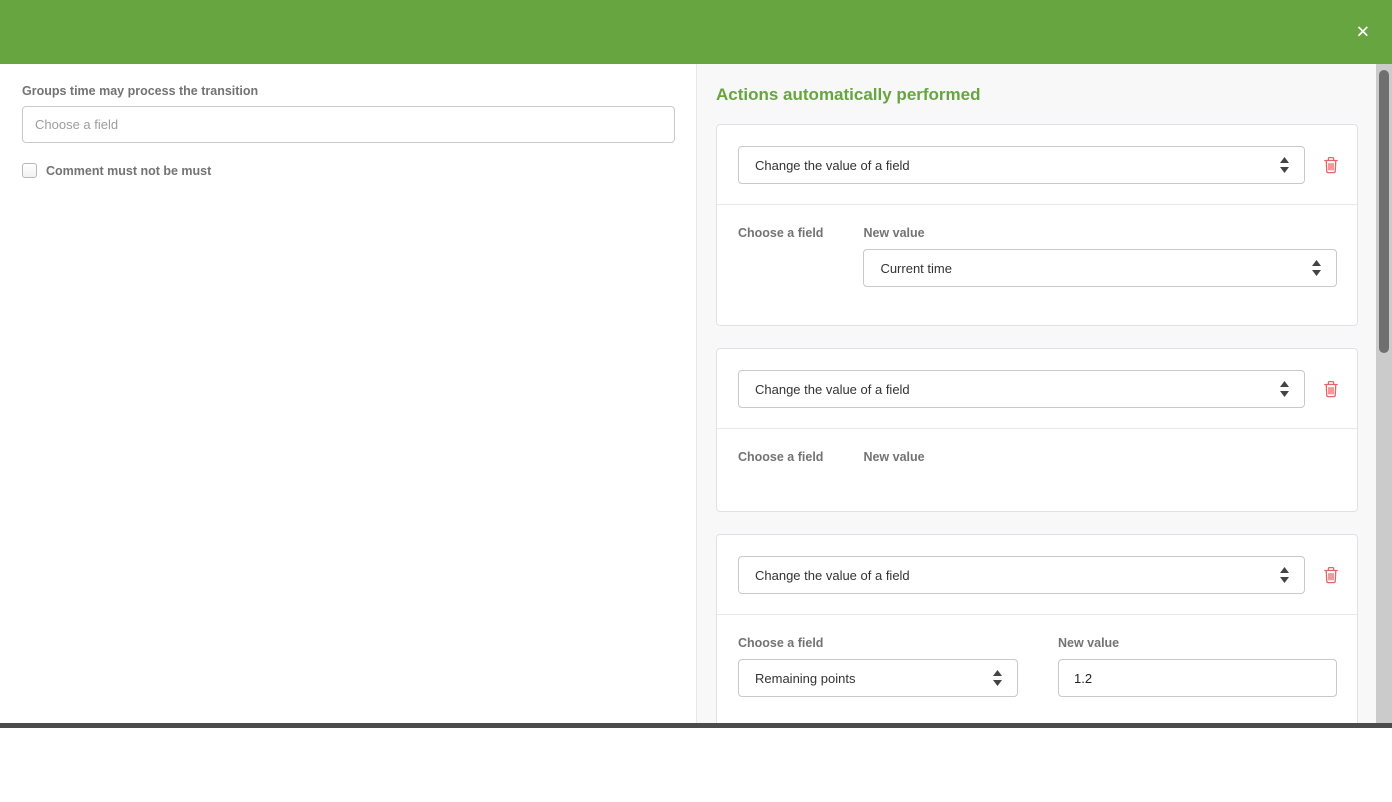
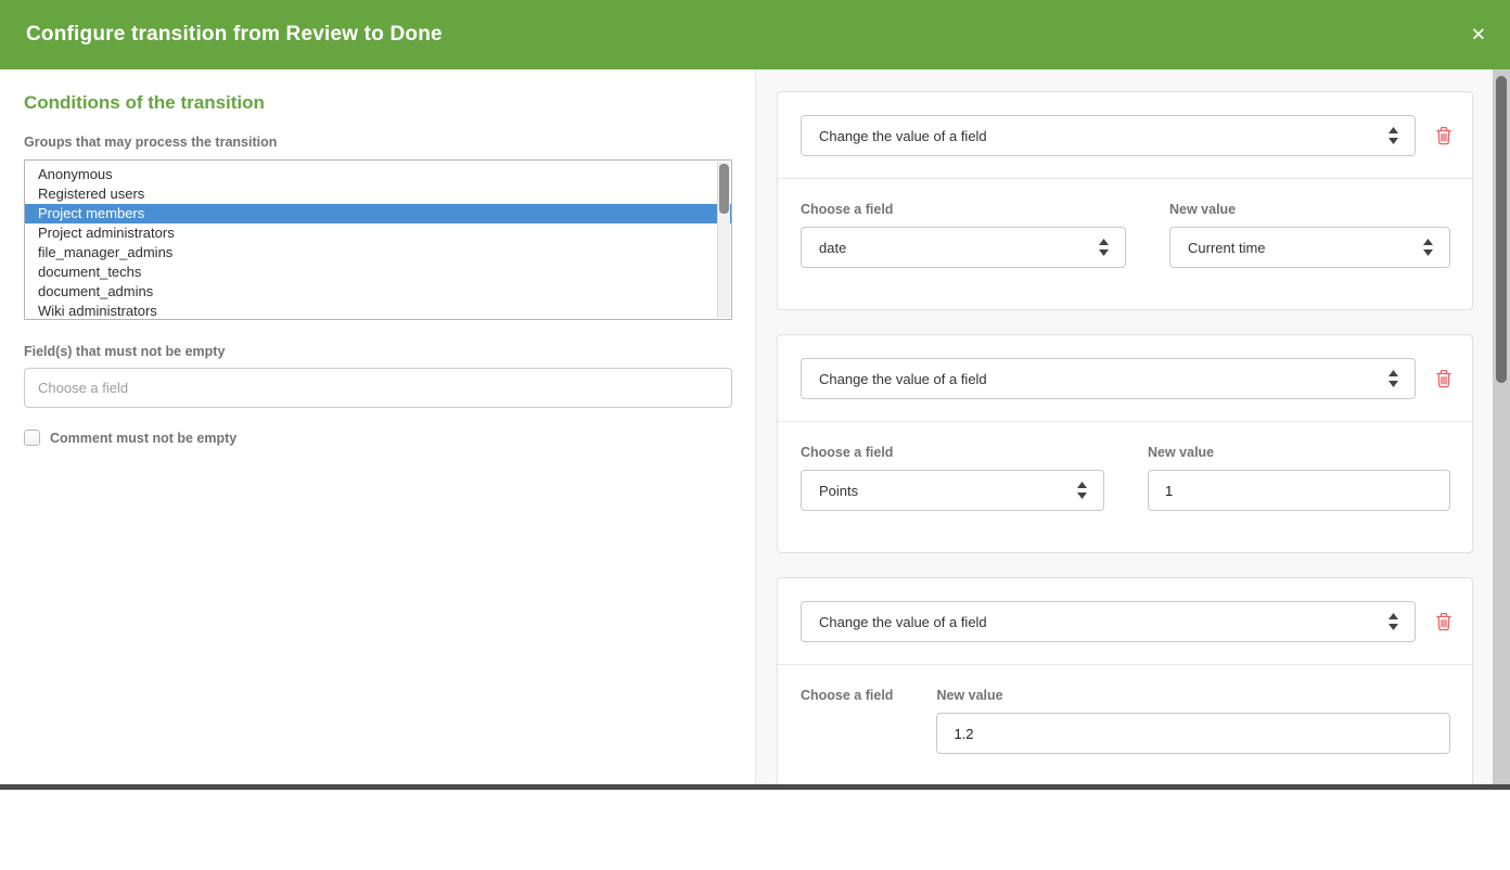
+ Configure transition from Review to Done
  ✕
+ Conditions of the transition
- Groups time may process the transition
+ Groups that may process the transition
+ Anonymous
+ Registered users
+ Project members
+ Project administrators
+ file_manager_admins
+ document_techs
+ document_admins
+ Wiki administrators
+ Field(s) that must not be empty
  Choose a field
- Comment must not be must
+ Comment must not be empty
- Actions automatically performed
  Change the value of a field
  Choose a field
+ date
  New value
  Current time
  Change the value of a field
  Choose a field
+ Points
  New value
+ 1
  Change the value of a field
  Choose a field
- Remaining points
  New value
  1.2
